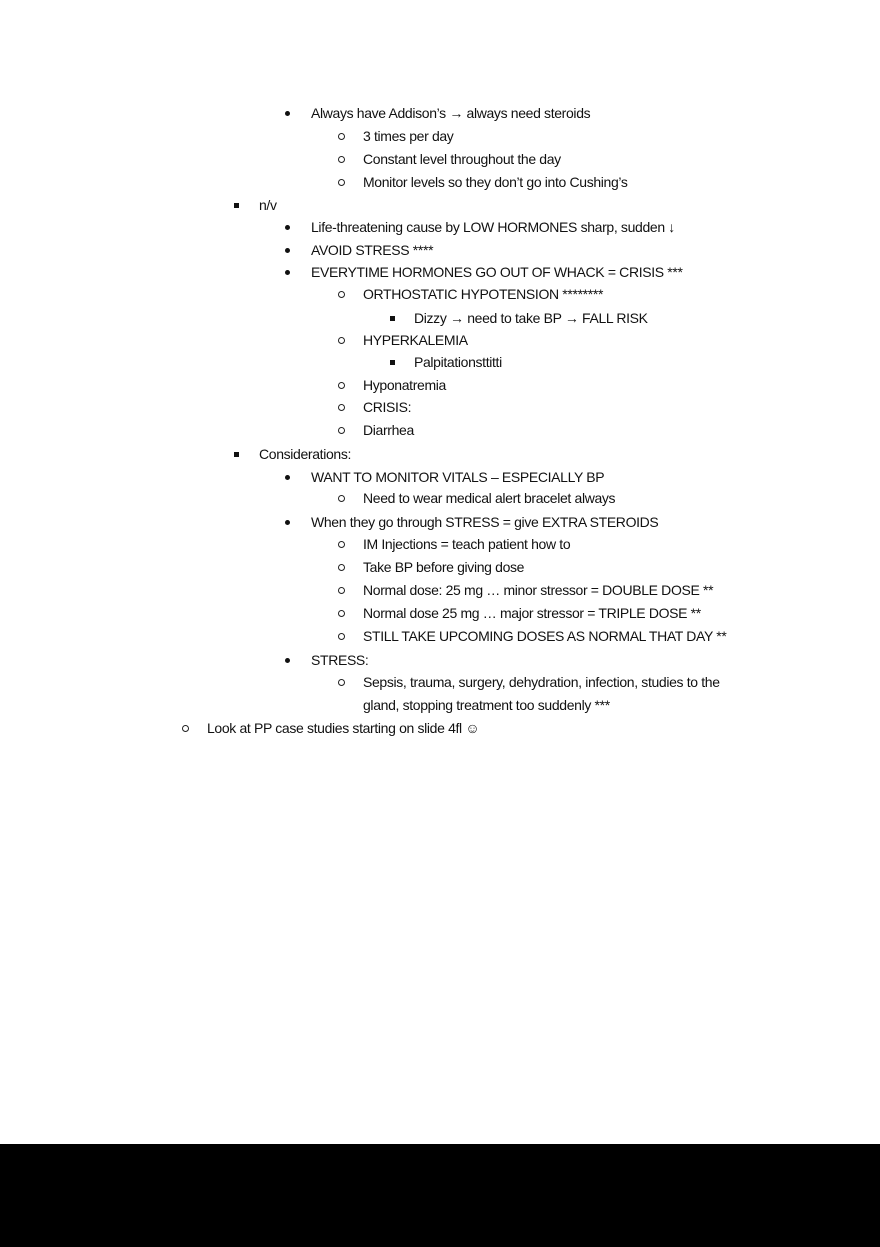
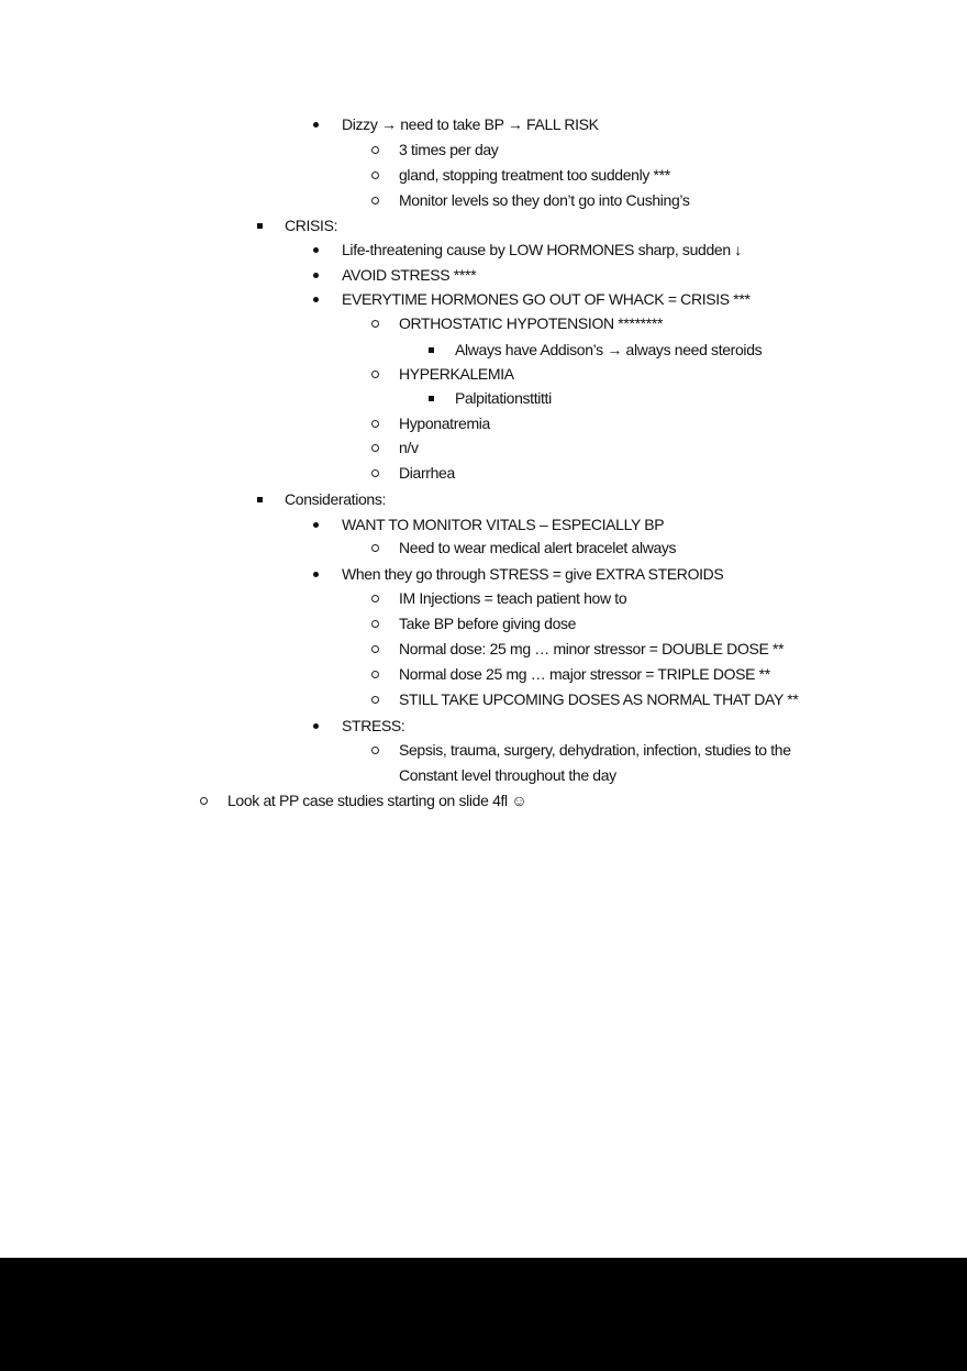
- Always have Addison’s → always need steroids
+ Dizzy → need to take BP → FALL RISK
  3 times per day
- Constant level throughout the day
+ gland, stopping treatment too suddenly ***
  Monitor levels so they don’t go into Cushing’s
- n/v
+ CRISIS:
  Life-threatening cause by LOW HORMONES sharp, sudden ↓
  AVOID STRESS ****
  EVERYTIME HORMONES GO OUT OF WHACK = CRISIS ***
  ORTHOSTATIC HYPOTENSION ********
- Dizzy → need to take BP → FALL RISK
+ Always have Addison’s → always need steroids
  HYPERKALEMIA
  Palpitationsttitti
  Hyponatremia
- CRISIS:
+ n/v
  Diarrhea
  Considerations:
  WANT TO MONITOR VITALS – ESPECIALLY BP
  Need to wear medical alert bracelet always
  When they go through STRESS = give EXTRA STEROIDS
  IM Injections = teach patient how to
  Take BP before giving dose
  Normal dose: 25 mg … minor stressor = DOUBLE DOSE **
  Normal dose 25 mg … major stressor = TRIPLE DOSE **
  STILL TAKE UPCOMING DOSES AS NORMAL THAT DAY **
  STRESS:
  Sepsis, trauma, surgery, dehydration, infection, studies to the
- gland, stopping treatment too suddenly ***
+ Constant level throughout the day
  Look at PP case studies starting on slide 4fl ☺
